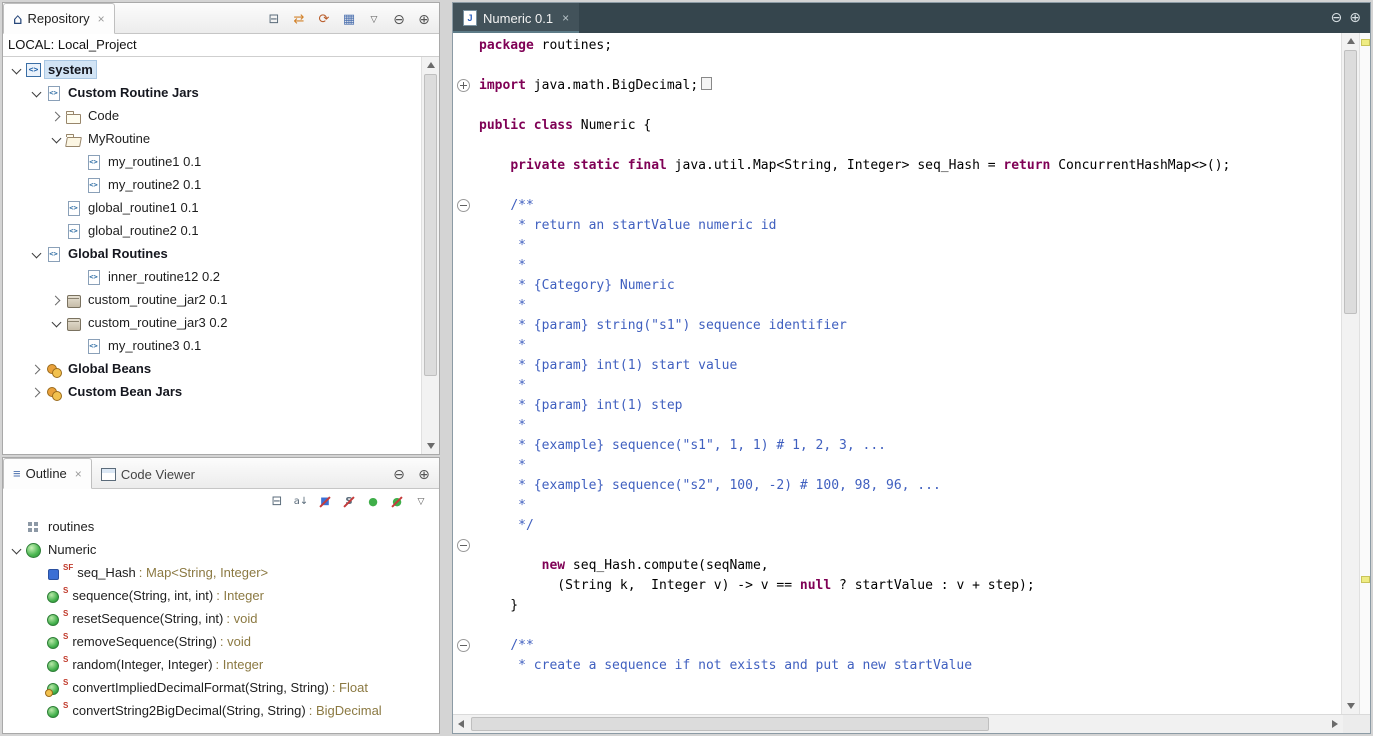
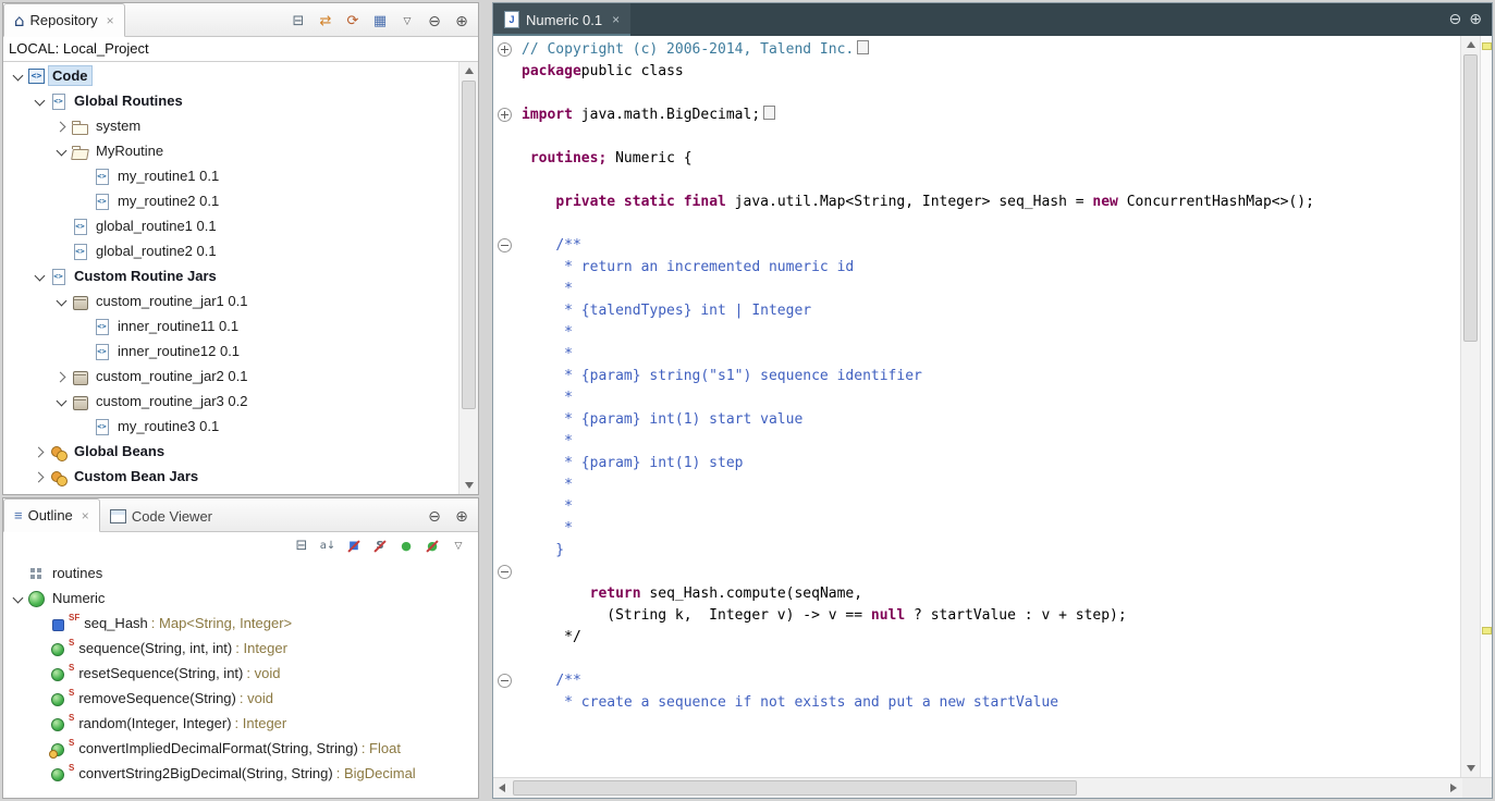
  ⌂
  Repository
  ×
  ⊟
  ⇄
  ⟳
  ▦
  ▽
  ⊖
  ⊕
  LOCAL: Local_Project
- system
+ Code
- Custom Routine Jars
+ Global Routines
- Code
+ system
  MyRoutine
  my_routine1 0.1
  my_routine2 0.1
  global_routine1 0.1
  global_routine2 0.1
- Global Routines
+ Custom Routine Jars
+ custom_routine_jar1 0.1
+ inner_routine11 0.1
- inner_routine12 0.2
+ inner_routine12 0.1
  custom_routine_jar2 0.1
  custom_routine_jar3 0.2
  my_routine3 0.1
  Global Beans
  Custom Bean Jars
  ≡
  Outline
  ×
  Code Viewer
  ⊖
  ⊕
  ⊟
  a↓
  ■
  S
  ●
  ●
  ▽
  routines
  Numeric
  SF
  seq_Hash
  : Map<String, Integer>
  S
  sequence(String, int, int)
  : Integer
  S
  resetSequence(String, int)
  : void
  S
  removeSequence(String)
  : void
  S
  random(Integer, Integer)
  : Integer
  S
  convertImpliedDecimalFormat(String, String)
  : Float
  S
  convertString2BigDecimal(String, String)
  : BigDecimal
  J
  Numeric 0.1
  ×
  ⊖
  ⊕
+ // Copyright (c) 2006-2014, Talend Inc.
- package routines;
+ packagepublic class
  import java.math.BigDecimal;
- public class Numeric {
+ routines; Numeric {
- private static final java.util.Map<String, Integer> seq_Hash = return ConcurrentHashMap<>();
+ private static final java.util.Map<String, Integer> seq_Hash = new ConcurrentHashMap<>();
  /**
- * return an startValue numeric id
+ * return an incremented numeric id
  *
+ * {talendTypes} int | Integer
  *
- * {Category} Numeric
  *
  * {param} string("s1") sequence identifier
  *
  * {param} int(1) start value
  *
  * {param} int(1) step
  *
- * {example} sequence("s1", 1, 1) # 1, 2, 3, ...
  *
- * {example} sequence("s2", 100, -2) # 100, 98, 96, ...
  *
- */
+ }
- new seq_Hash.compute(seqName,
+ return seq_Hash.compute(seqName,
  (String k, Integer v) -> v == null ? startValue : v + step);
- }
+ */
  /**
  * create a sequence if not exists and put a new startValue
